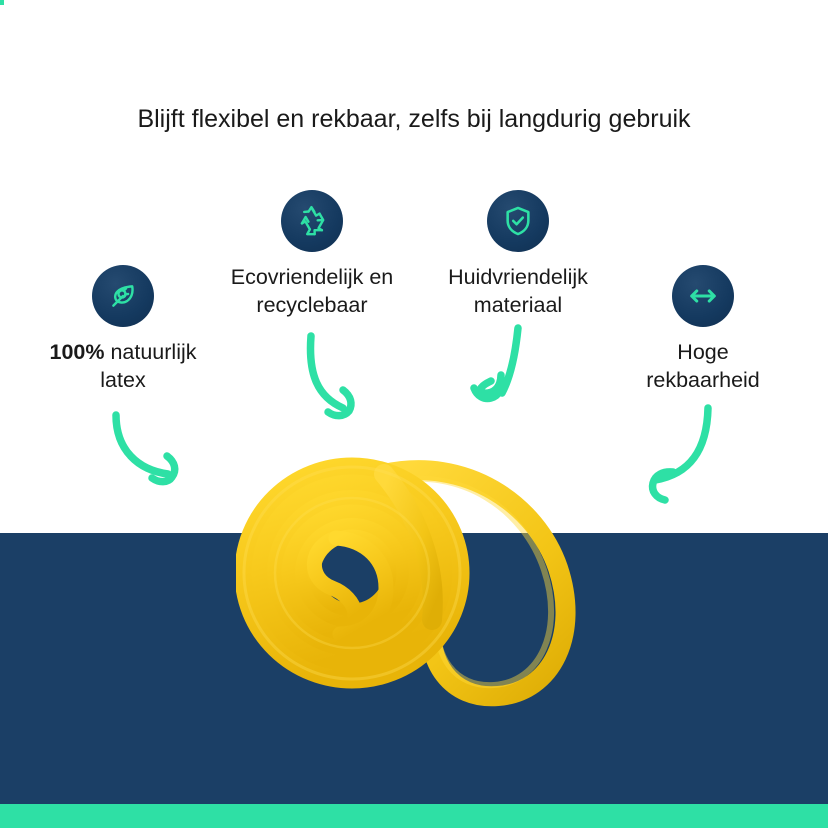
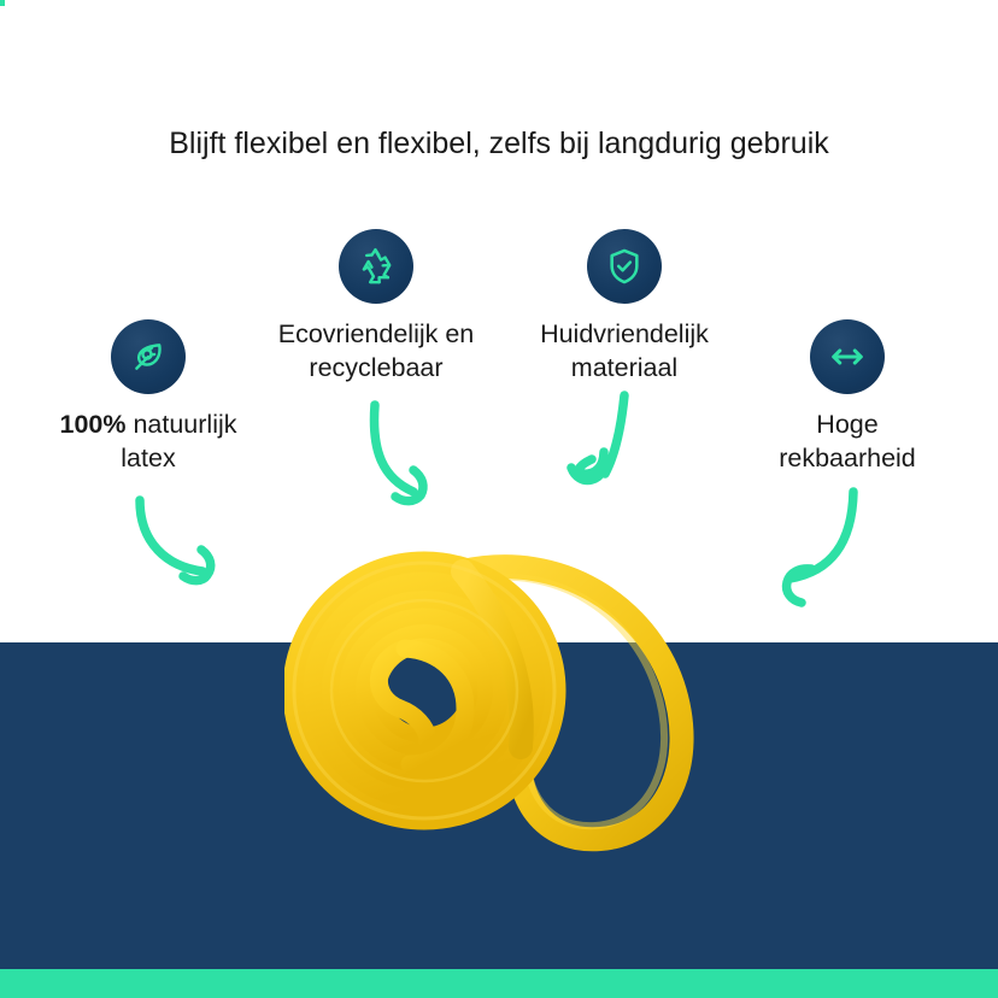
- Blijft flexibel en rekbaar, zelfs bij langdurig gebruik
+ Blijft flexibel en flexibel, zelfs bij langdurig gebruik
  100% natuurlijk
  latex
  Ecovriendelijk en
  recyclebaar
  Huidvriendelijk
  materiaal
  Hoge
  rekbaarheid
